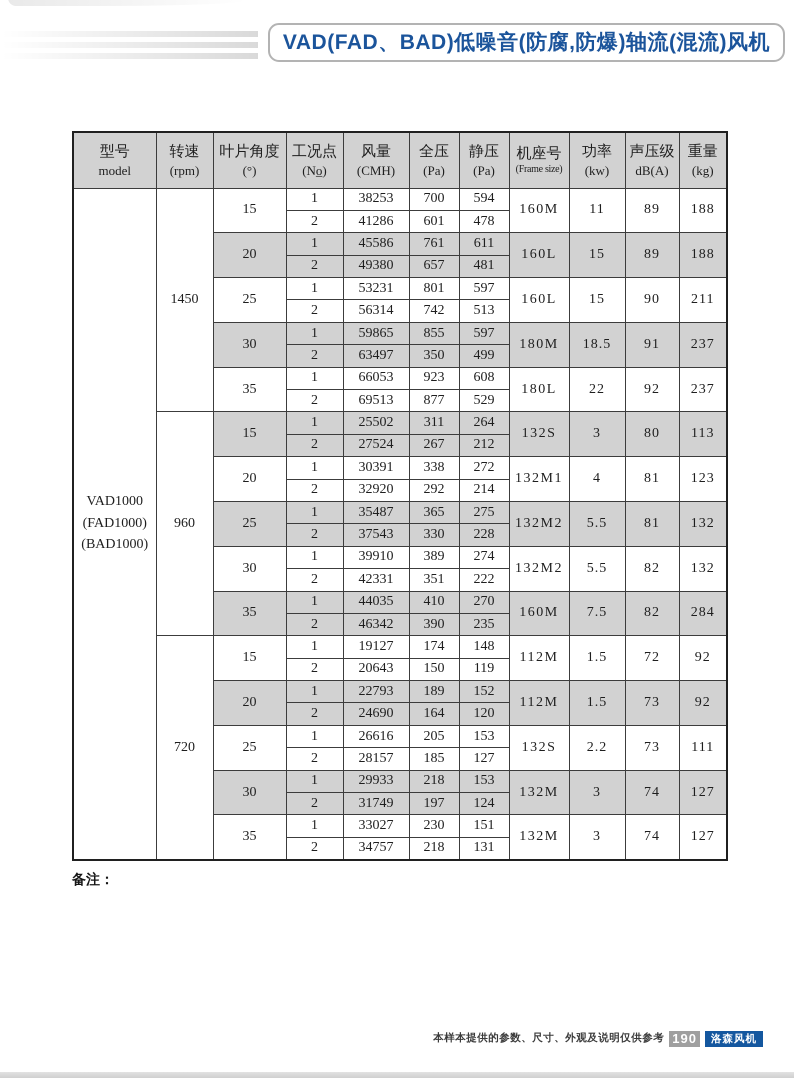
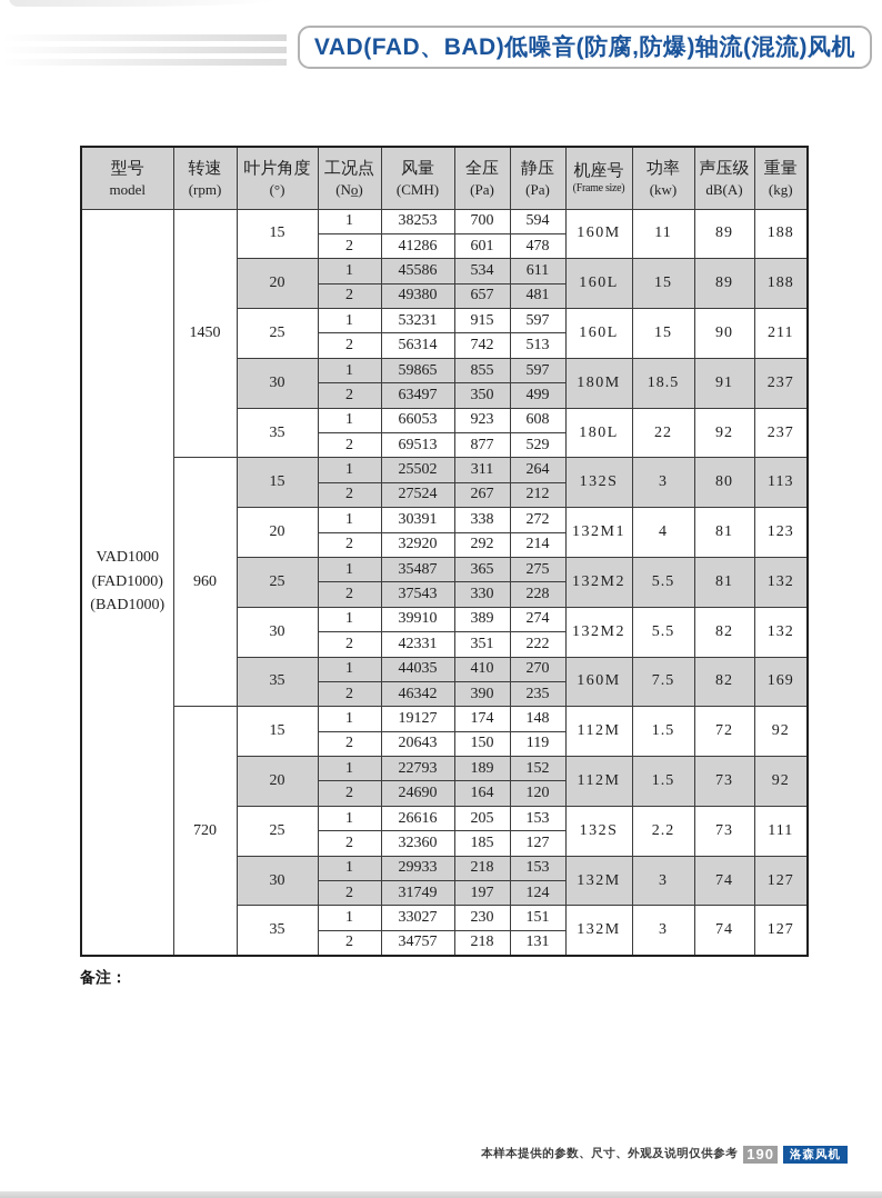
  VAD(FAD、BAD)低噪音(防腐,防爆)轴流(混流)风机
  型号model	转速(rpm)	叶片角度(°)	工况点(No̲)	风量(CMH)	全压(Pa)	静压(Pa)	机座号(Frame size)	功率(kw)	声压级dB(A)	重量(kg)
  VAD1000(FAD1000)(BAD1000)	1450	15	1	38253	700	594	160M	11	89	188
  2	41286	601	478
- 20	1	45586	761	611	160L	15	89	188
+ 20	1	45586	534	611	160L	15	89	188
  2	49380	657	481
- 25	1	53231	801	597	160L	15	90	211
+ 25	1	53231	915	597	160L	15	90	211
  2	56314	742	513
  30	1	59865	855	597	180M	18.5	91	237
  2	63497	350	499
  35	1	66053	923	608	180L	22	92	237
  2	69513	877	529
  960	15	1	25502	311	264	132S	3	80	113
  2	27524	267	212
  20	1	30391	338	272	132M1	4	81	123
  2	32920	292	214
  25	1	35487	365	275	132M2	5.5	81	132
  2	37543	330	228
  30	1	39910	389	274	132M2	5.5	82	132
  2	42331	351	222
- 35	1	44035	410	270	160M	7.5	82	284
+ 35	1	44035	410	270	160M	7.5	82	169
  2	46342	390	235
  720	15	1	19127	174	148	112M	1.5	72	92
  2	20643	150	119
  20	1	22793	189	152	112M	1.5	73	92
  2	24690	164	120
  25	1	26616	205	153	132S	2.2	73	111
- 2	28157	185	127
+ 2	32360	185	127
  30	1	29933	218	153	132M	3	74	127
  2	31749	197	124
  35	1	33027	230	151	132M	3	74	127
  2	34757	218	131
  备注：
  本样本提供的参数、尺寸、外观及说明仅供参考
  190
  洛森风机
